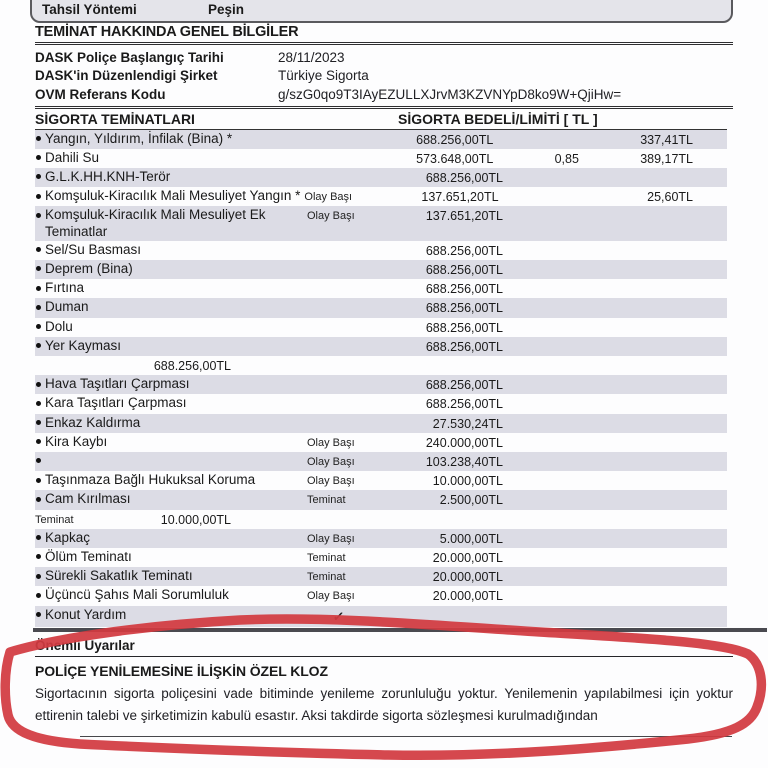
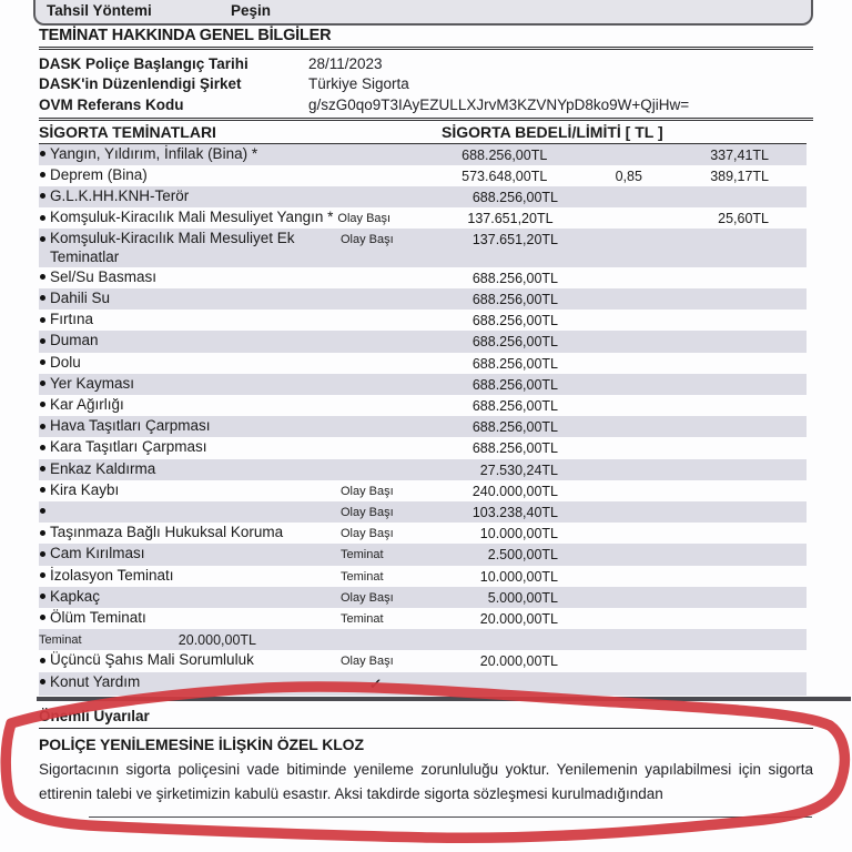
  Tahsil Yöntemi
  Peşin
  TEMİNAT HAKKINDA GENEL BİLGİLER
  DASK Poliçe Başlangıç Tarihi
  28/11/2023
  DASK'in Düzenlendigi Şirket
  Türkiye Sigorta
  OVM Referans Kodu
  g/szG0qo9T3IAyEZULLXJrvM3KZVNYpD8ko9W+QjiHw=
  SİGORTA TEMİNATLARI
  SİGORTA BEDELİ/LİMİTİ [ TL ]
  Yangın, Yıldırım, İnfilak (Bina) *
  688.256,00TL
  337,41TL
- Dahili Su
+ Deprem (Bina)
  573.648,00TL
  0,85
  389,17TL
  G.L.K.HH.KNH-Terör
  688.256,00TL
  Komşuluk-Kiracılık Mali Mesuliyet Yangın *
  Olay Başı
  137.651,20TL
  25,60TL
  Komşuluk-Kiracılık Mali Mesuliyet Ek Teminatlar
  Olay Başı
  137.651,20TL
  Sel/Su Basması
  688.256,00TL
- Deprem (Bina)
+ Dahili Su
  688.256,00TL
  Fırtına
  688.256,00TL
  Duman
  688.256,00TL
  Dolu
  688.256,00TL
  Yer Kayması
  688.256,00TL
+ Kar Ağırlığı
  688.256,00TL
  Hava Taşıtları Çarpması
  688.256,00TL
  Kara Taşıtları Çarpması
  688.256,00TL
  Enkaz Kaldırma
  27.530,24TL
  Kira Kaybı
  Olay Başı
  240.000,00TL
  Olay Başı
  103.238,40TL
  Taşınmaza Bağlı Hukuksal Koruma
  Olay Başı
  10.000,00TL
  Cam Kırılması
  Teminat
  2.500,00TL
+ İzolasyon Teminatı
  Teminat
  10.000,00TL
  Kapkaç
  Olay Başı
  5.000,00TL
  Ölüm Teminatı
  Teminat
  20.000,00TL
- Sürekli Sakatlık Teminatı
  Teminat
  20.000,00TL
  Üçüncü Şahıs Mali Sorumluluk
  Olay Başı
  20.000,00TL
  Konut Yardım
  mli Uyarılar
  POLİÇE YENİLEMESİNE İLİŞKİN ÖZEL KLOZ
- Sigortacının sigorta poliçesini vade bitiminde yenileme zorunluluğu yoktur. Yenilemenin yapılabilmesi için yoktur ettirenin talebi ve şirketimizin kabulü esastır. Aksi takdirde sigorta sözleşmesi kurulmadığından
+ Sigortacının sigorta poliçesini vade bitiminde yenileme zorunluluğu yoktur. Yenilemenin yapılabilmesi için sigorta ettirenin talebi ve şirketimizin kabulü esastır. Aksi takdirde sigorta sözleşmesi kurulmadığından
